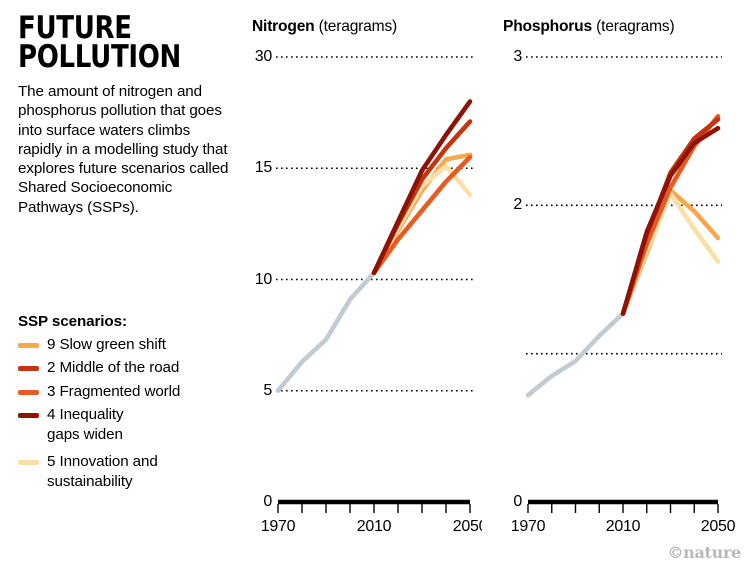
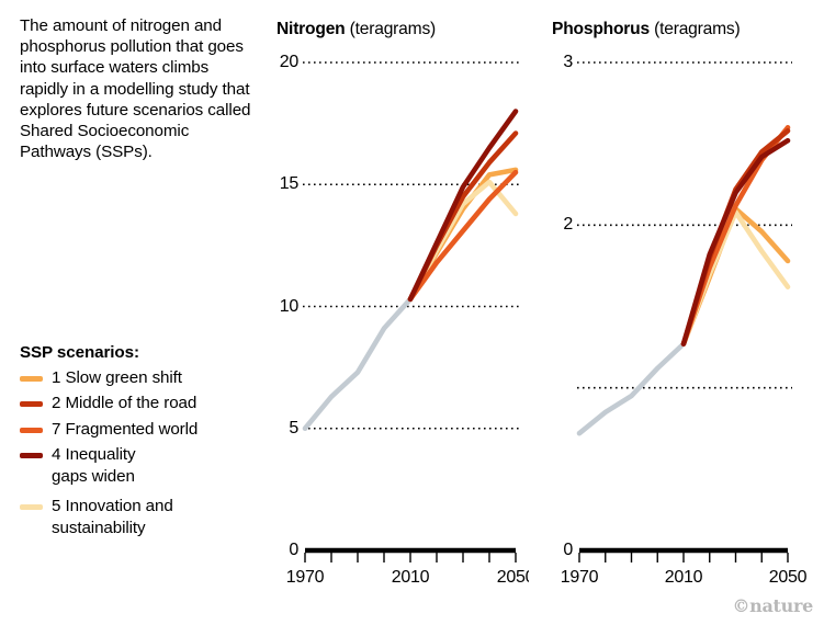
- FUTURE
- POLLUTION
  The amount of nitrogen and phosphorus pollution that goes into surface waters climbs rapidly in a modelling study that explores future scenarios called Shared Socioeconomic Pathways (SSPs).
  SSP scenarios:
- 9 Slow green shift
+ 1 Slow green shift
  2 Middle of the road
- 3 Fragmented world
+ 7 Fragmented world
  4 Inequality
  gaps widen
  5 Innovation and
  sustainability
  Nitrogen (teragrams)
  0
  5
  10
  15
- 30
+ 20
  1970
  2010
  205
  Phosphorus (teragrams)
  0
  2
  3
  1970
  2010
  2050
  ©nature
